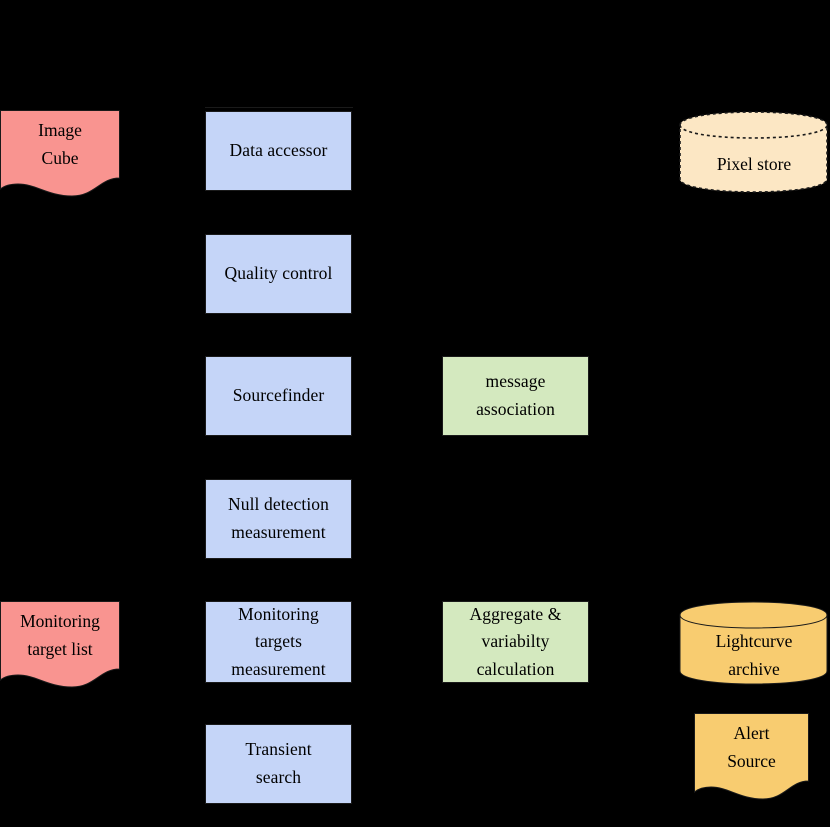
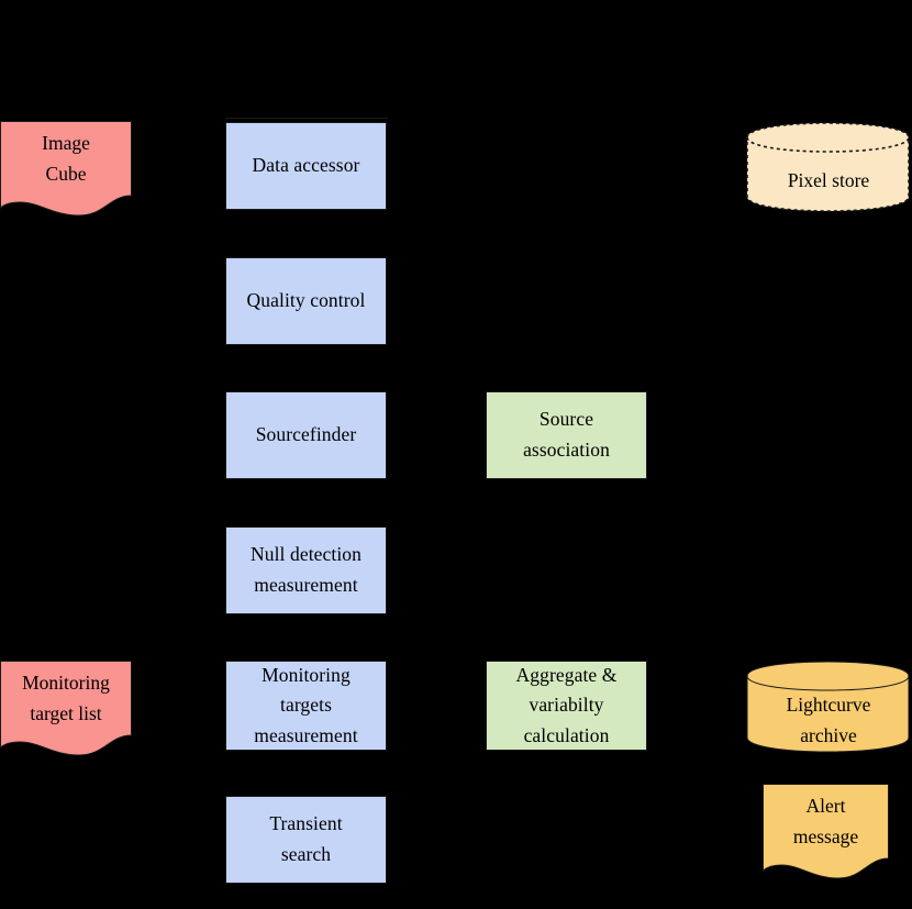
  Image
  Cube
  Monitoring
  target list
  Data accessor
  Quality control
  Sourcefinder
  Null detection
  measurement
  Monitoring
  targets
  measurement
  Transient
  search
- message
+ Source
  association
  Aggregate &
  variabilty
  calculation
  Pixel store
  Lightcurve
  archive
  Alert
- Source
+ message
